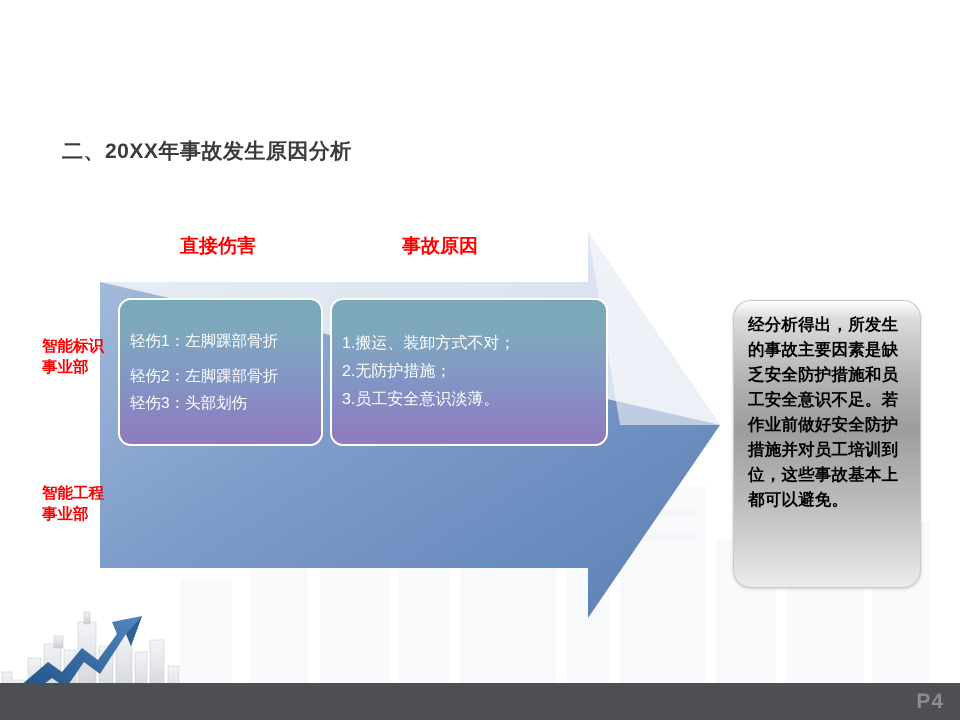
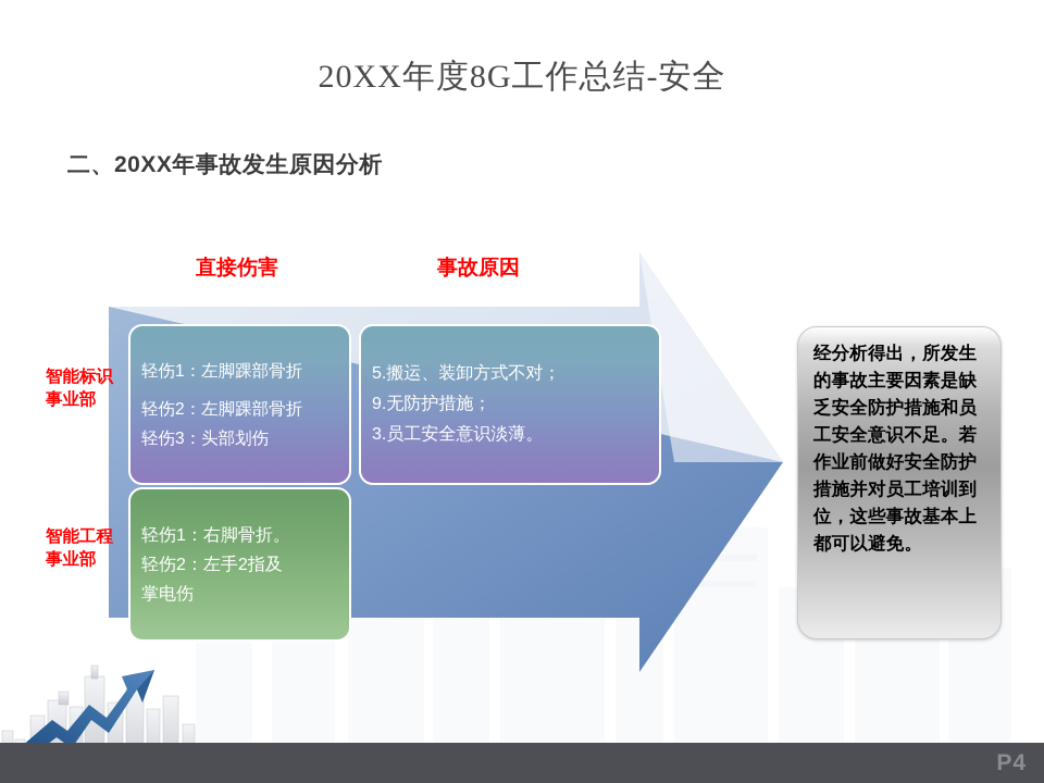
+ 20XX年度8G工作总结-安全
  二、20XX年事故发生原因分析
  直接伤害
  事故原因
  智能标识事业部
  智能工程事业部
  轻伤1：左脚踝部骨折
  轻伤2：左脚踝部骨折
  轻伤3：头部划伤
- 1.搬运、装卸方式不对；
+ 5.搬运、装卸方式不对；
- 2.无防护措施；
+ 9.无防护措施；
  3.员工安全意识淡薄。
+ 轻伤1：右脚骨折。
+ 轻伤2：左手2指及
+ 掌电伤
  经分析得出，所发生的事故主要因素是缺乏安全防护措施和员工安全意识不足。若作业前做好安全防护措施并对员工培训到位，这些事故基本上都可以避免。
  P4
